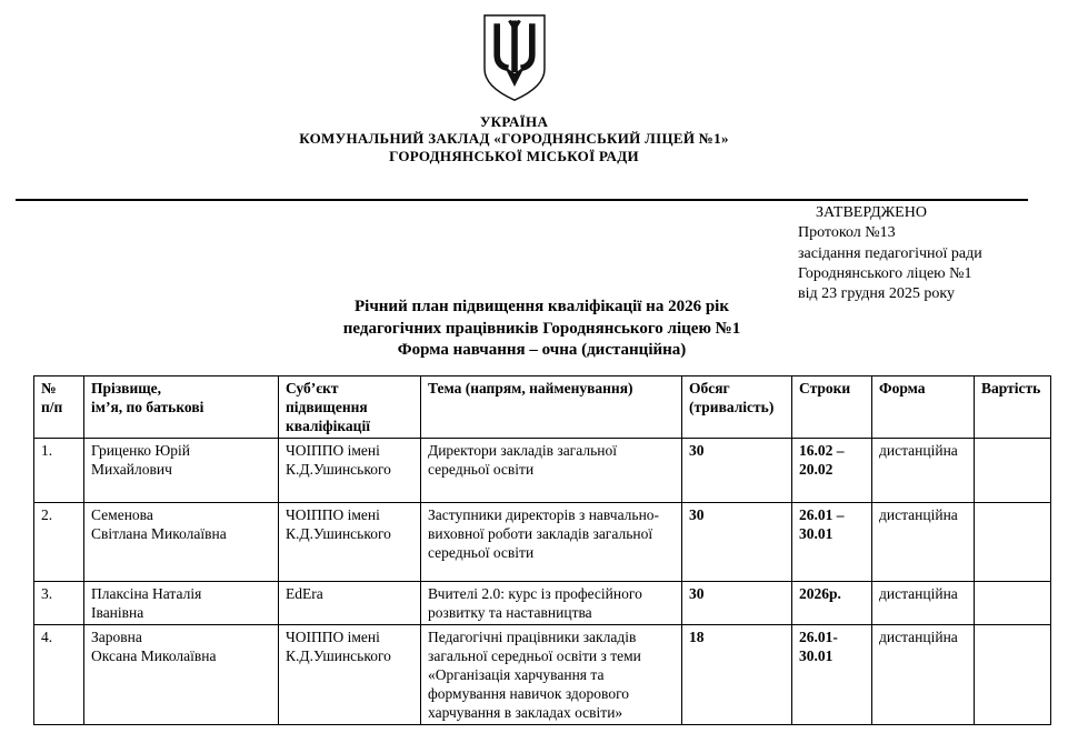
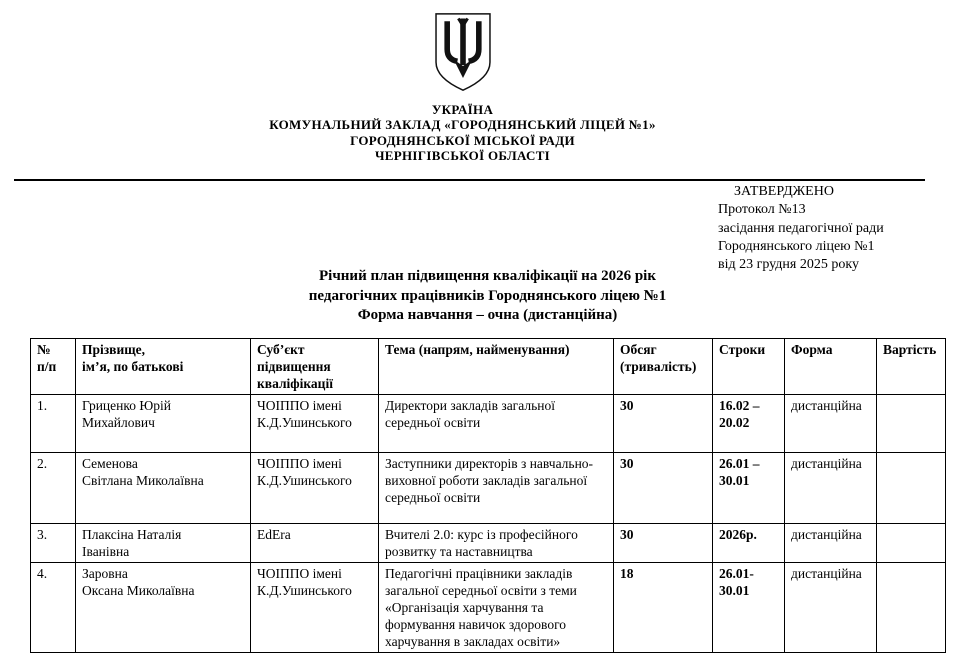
  УКРАЇНА
  КОМУНАЛЬНИЙ ЗАКЛАД «ГОРОДНЯНСЬКИЙ ЛІЦЕЙ №1»
  ГОРОДНЯНСЬКОЇ МІСЬКОЇ РАДИ
+ ЧЕРНІГІВСЬКОЇ ОБЛАСТІ
  ЗАТВЕРДЖЕНО
  Протокол №13
  засідання педагогічної ради
  Городнянського ліцею №1
  від 23 грудня 2025 року
  Річний план підвищення кваліфікації на 2026 рік
  педагогічних працівників Городнянського ліцею №1
  Форма навчання – очна (дистанційна)
  № п/п	Прізвище, ім’я, по батькові	Суб’єкт підвищення кваліфікації	Тема (напрям, найменування)	Обсяг (тривалість)	Строки	Форма	Вартість
  1.	Гриценко Юрій Михайлович	ЧОІППО імені К.Д.Ушинського	Директори закладів загальної середньої освіти	30	16.02 – 20.02	дистанційна
  2.	Семенова Світлана Миколаївна	ЧОІППО імені К.Д.Ушинського	Заступники директорів з навчально-виховної роботи закладів загальної середньої освіти	30	26.01 – 30.01	дистанційна
  3.	Плаксіна Наталія Іванівна	EdEra	Вчителі 2.0: курс із професійного розвитку та наставництва	30	2026р.	дистанційна
  4.	Заровна Оксана Миколаївна	ЧОІППО імені К.Д.Ушинського	Педагогічні працівники закладів загальної середньої освіти з теми «Організація харчування та формування навичок здорового харчування в закладах освіти»	18	26.01- 30.01	дистанційна
